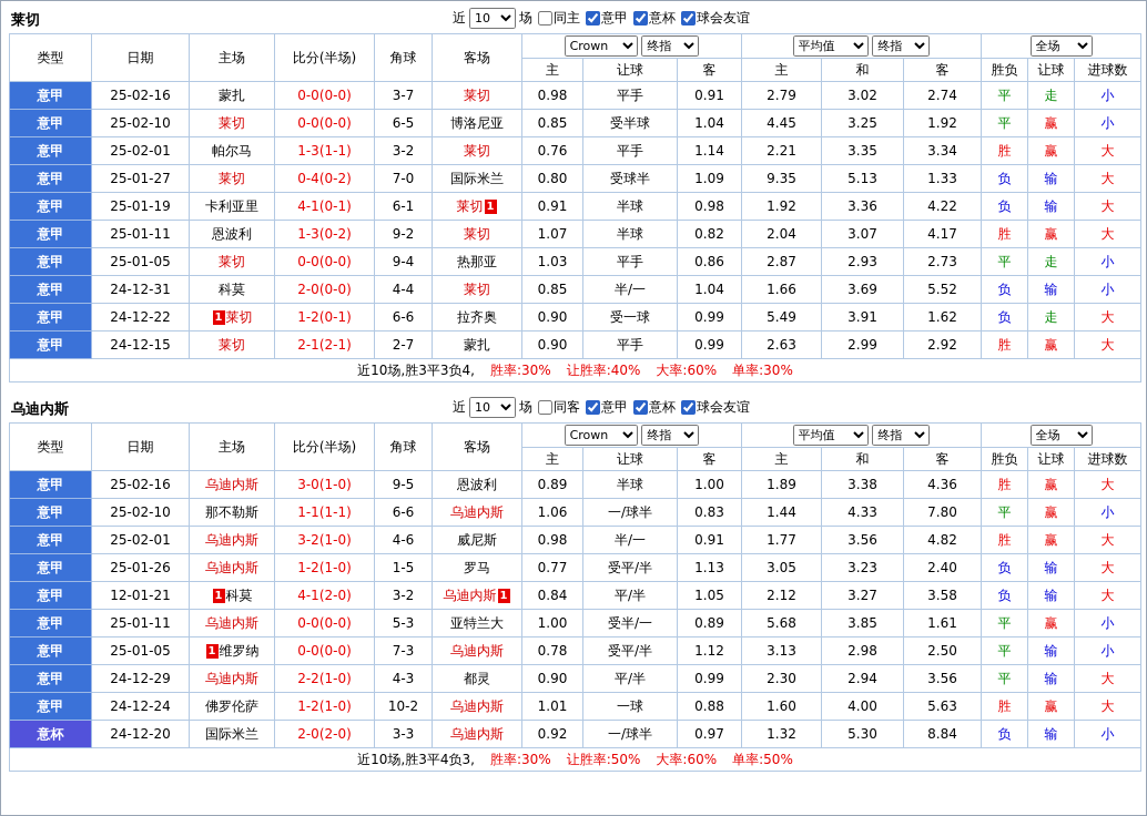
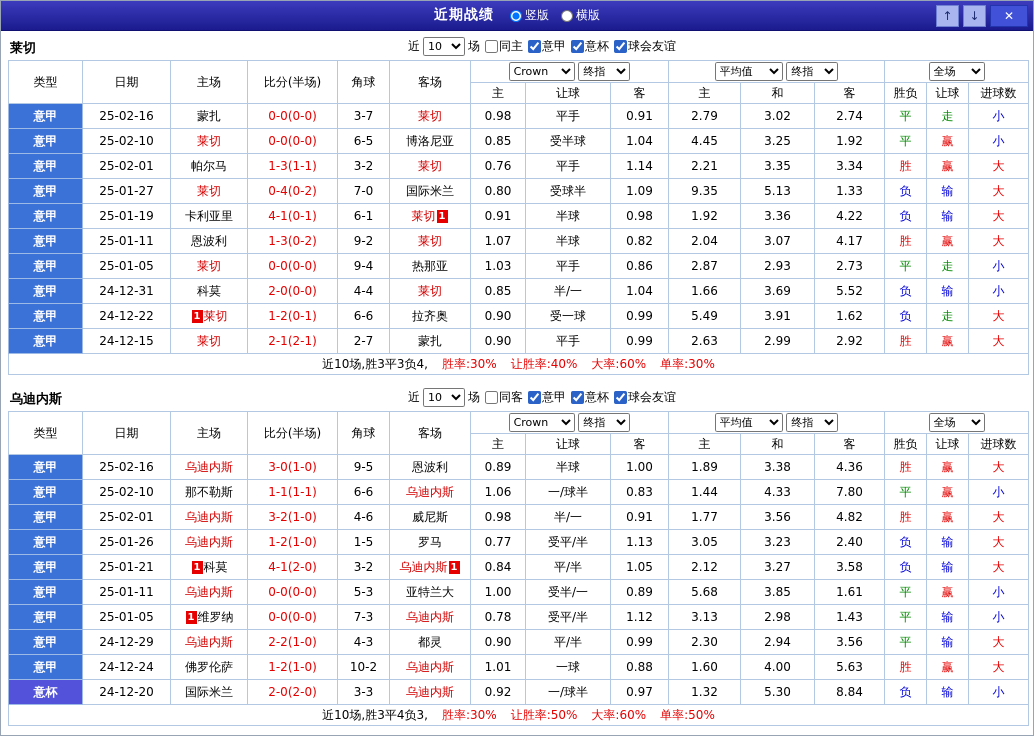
+ 近期战绩
+ 竖版
+ 横版
+ ↑
+ ↓
+ ✕
  莱切
  近
  10
  场
  同主
  意甲
  意杯
  球会友谊
  类型	日期	主场	比分(半场)	角球	客场	Crown 终指	平均值 终指	全场
  主	让球	客	主	和	客	胜负	让球	进球数
  意甲	25-02-16	蒙扎	0-0(0-0)	3-7	莱切	0.98	平手	0.91	2.79	3.02	2.74	平	走	小
  意甲	25-02-10	莱切	0-0(0-0)	6-5	博洛尼亚	0.85	受半球	1.04	4.45	3.25	1.92	平	赢	小
  意甲	25-02-01	帕尔马	1-3(1-1)	3-2	莱切	0.76	平手	1.14	2.21	3.35	3.34	胜	赢	大
  意甲	25-01-27	莱切	0-4(0-2)	7-0	国际米兰	0.80	受球半	1.09	9.35	5.13	1.33	负	输	大
  意甲	25-01-19	卡利亚里	4-1(0-1)	6-1	莱切 1	0.91	半球	0.98	1.92	3.36	4.22	负	输	大
  意甲	25-01-11	恩波利	1-3(0-2)	9-2	莱切	1.07	半球	0.82	2.04	3.07	4.17	胜	赢	大
  意甲	25-01-05	莱切	0-0(0-0)	9-4	热那亚	1.03	平手	0.86	2.87	2.93	2.73	平	走	小
  意甲	24-12-31	科莫	2-0(0-0)	4-4	莱切	0.85	半/一	1.04	1.66	3.69	5.52	负	输	小
  意甲	24-12-22	1 莱切	1-2(0-1)	6-6	拉齐奥	0.90	受一球	0.99	5.49	3.91	1.62	负	走	大
  意甲	24-12-15	莱切	2-1(2-1)	2-7	蒙扎	0.90	平手	0.99	2.63	2.99	2.92	胜	赢	大
  近10场,胜3平3负4, 胜率:30% 让胜率:40% 大率:60% 单率:30%
  乌迪内斯
  近
  10
  场
  同客
  意甲
  意杯
  球会友谊
  类型	日期	主场	比分(半场)	角球	客场	Crown 终指	平均值 终指	全场
  主	让球	客	主	和	客	胜负	让球	进球数
  意甲	25-02-16	乌迪内斯	3-0(1-0)	9-5	恩波利	0.89	半球	1.00	1.89	3.38	4.36	胜	赢	大
  意甲	25-02-10	那不勒斯	1-1(1-1)	6-6	乌迪内斯	1.06	一/球半	0.83	1.44	4.33	7.80	平	赢	小
  意甲	25-02-01	乌迪内斯	3-2(1-0)	4-6	威尼斯	0.98	半/一	0.91	1.77	3.56	4.82	胜	赢	大
  意甲	25-01-26	乌迪内斯	1-2(1-0)	1-5	罗马	0.77	受平/半	1.13	3.05	3.23	2.40	负	输	大
- 意甲	12-01-21	1 科莫	4-1(2-0)	3-2	乌迪内斯 1	0.84	平/半	1.05	2.12	3.27	3.58	负	输	大
+ 意甲	25-01-21	1 科莫	4-1(2-0)	3-2	乌迪内斯 1	0.84	平/半	1.05	2.12	3.27	3.58	负	输	大
  意甲	25-01-11	乌迪内斯	0-0(0-0)	5-3	亚特兰大	1.00	受半/一	0.89	5.68	3.85	1.61	平	赢	小
- 意甲	25-01-05	1 维罗纳	0-0(0-0)	7-3	乌迪内斯	0.78	受平/半	1.12	3.13	2.98	2.50	平	输	小
+ 意甲	25-01-05	1 维罗纳	0-0(0-0)	7-3	乌迪内斯	0.78	受平/半	1.12	3.13	2.98	1.43	平	输	小
  意甲	24-12-29	乌迪内斯	2-2(1-0)	4-3	都灵	0.90	平/半	0.99	2.30	2.94	3.56	平	输	大
  意甲	24-12-24	佛罗伦萨	1-2(1-0)	10-2	乌迪内斯	1.01	一球	0.88	1.60	4.00	5.63	胜	赢	大
  意杯	24-12-20	国际米兰	2-0(2-0)	3-3	乌迪内斯	0.92	一/球半	0.97	1.32	5.30	8.84	负	输	小
  近10场,胜3平4负3, 胜率:30% 让胜率:50% 大率:60% 单率:50%
